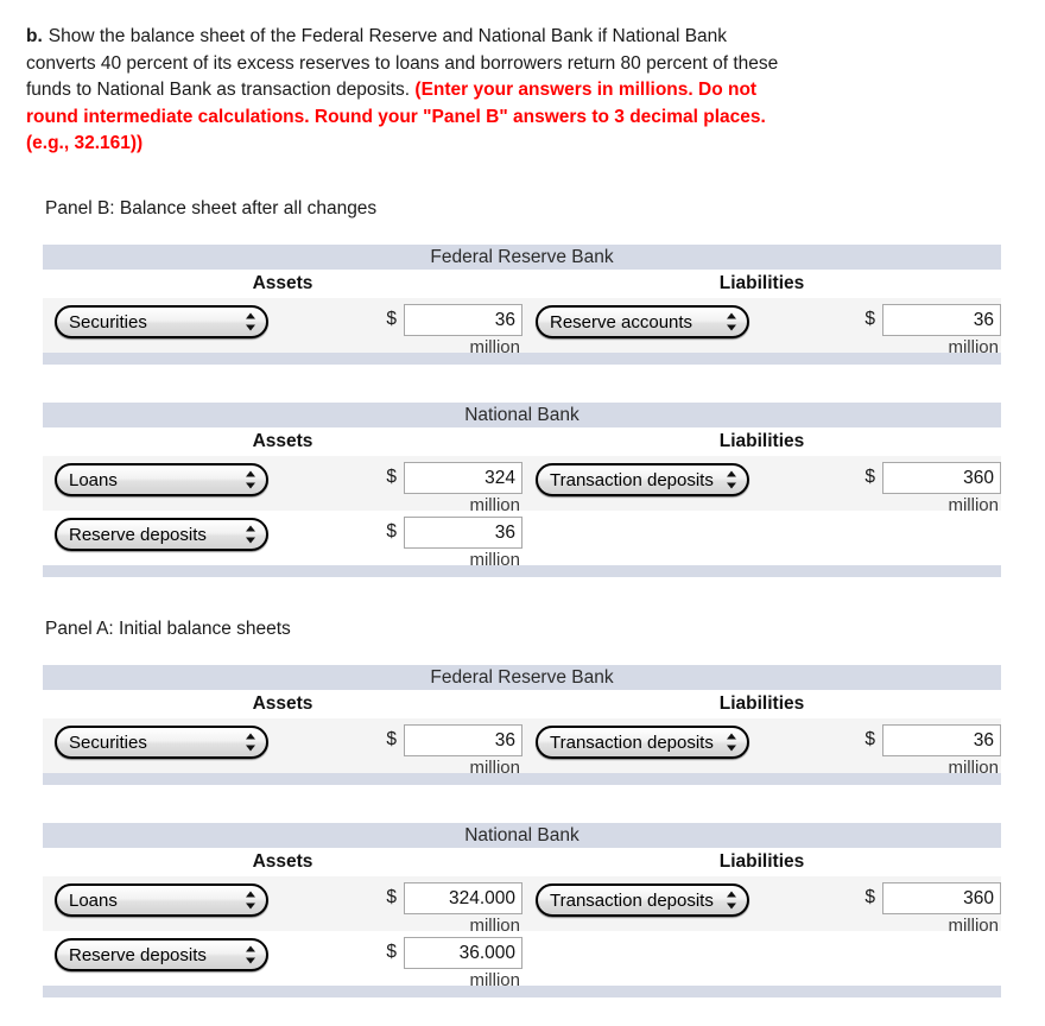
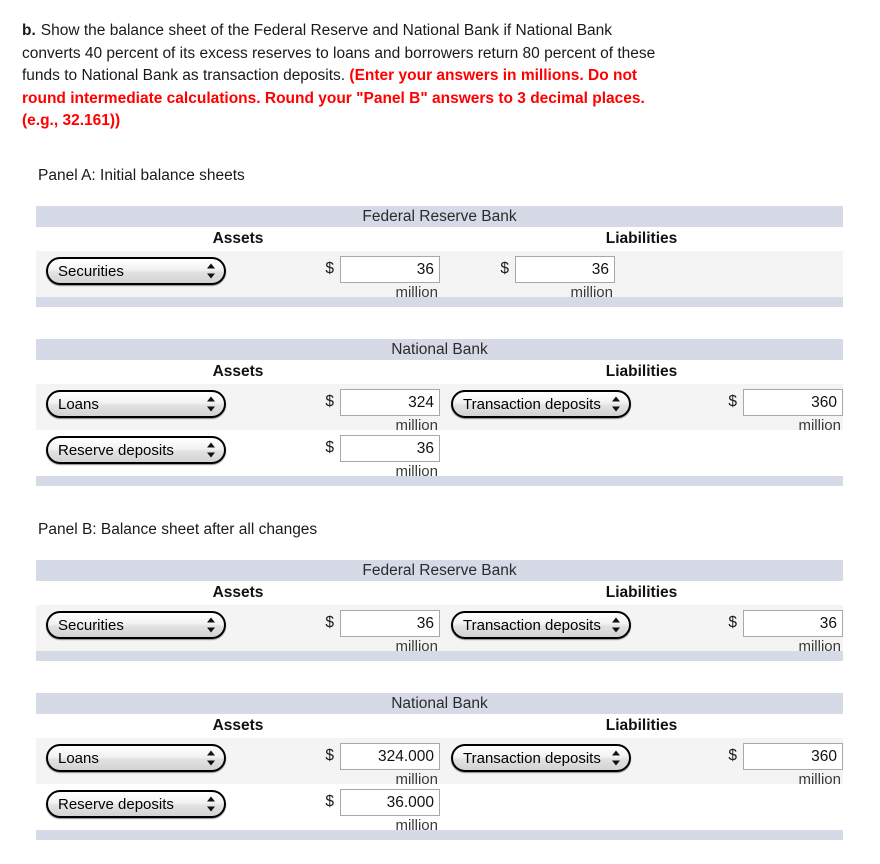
  b.
  Show the balance sheet of the Federal Reserve and National Bank if National Bank converts 40 percent of its excess reserves to loans and borrowers return 80 percent of these funds to National Bank as transaction deposits. (Enter your answers in millions. Do not round intermediate calculations. Round your "Panel B" answers to 3 decimal places. (e.g., 32.161))
- Panel B: Balance sheet after all changes
+ Panel A: Initial balance sheets
  Federal Reserve Bank
  Assets
  Liabilities
  Securities
  $
  36
  million
- Reserve accounts
  $
  36
  million
  National Bank
  Assets
  Liabilities
  Loans
  $
  324
  million
  Transaction deposits
  $
  360
  million
  Reserve deposits
  $
  36
  million
- Panel A: Initial balance sheets
+ Panel B: Balance sheet after all changes
  Federal Reserve Bank
  Assets
  Liabilities
  Securities
  $
  36
  million
  Transaction deposits
  $
  36
  million
  National Bank
  Assets
  Liabilities
  Loans
  $
  324.000
  million
  Transaction deposits
  $
  360
  million
  Reserve deposits
  $
  36.000
  million
